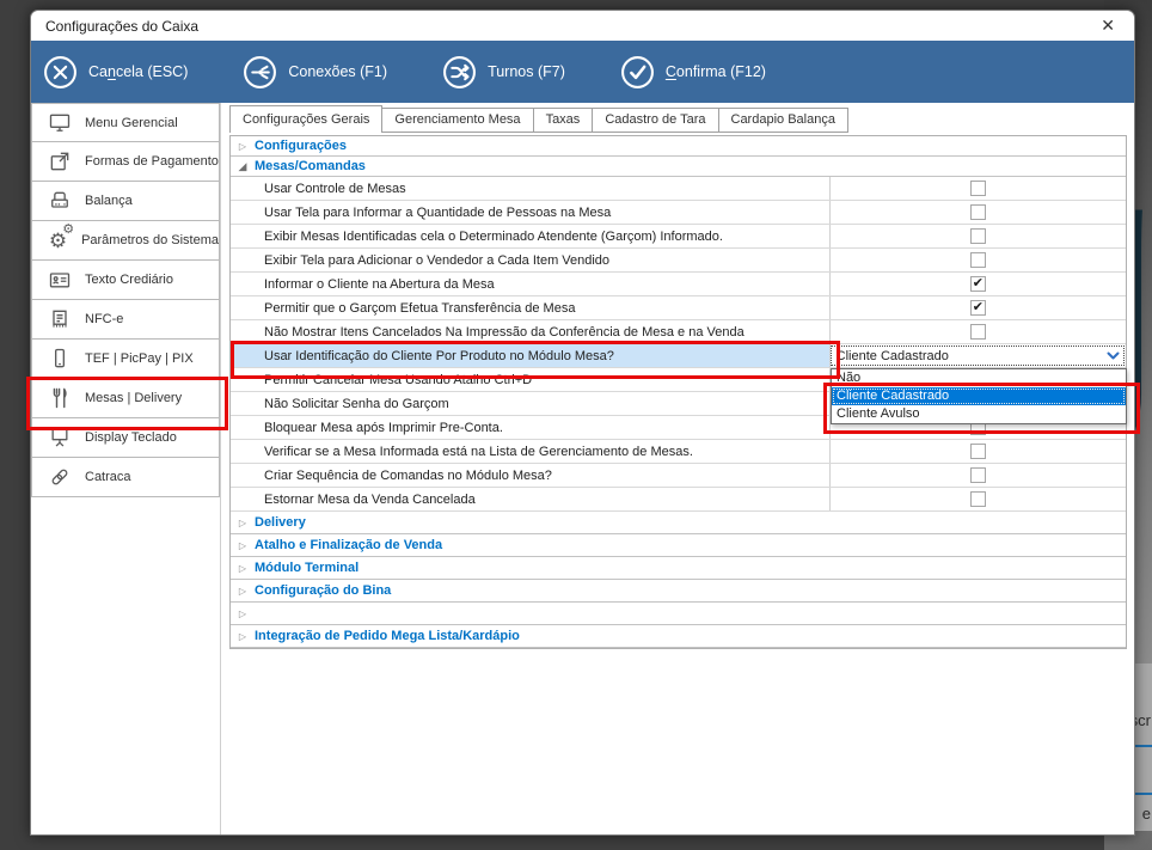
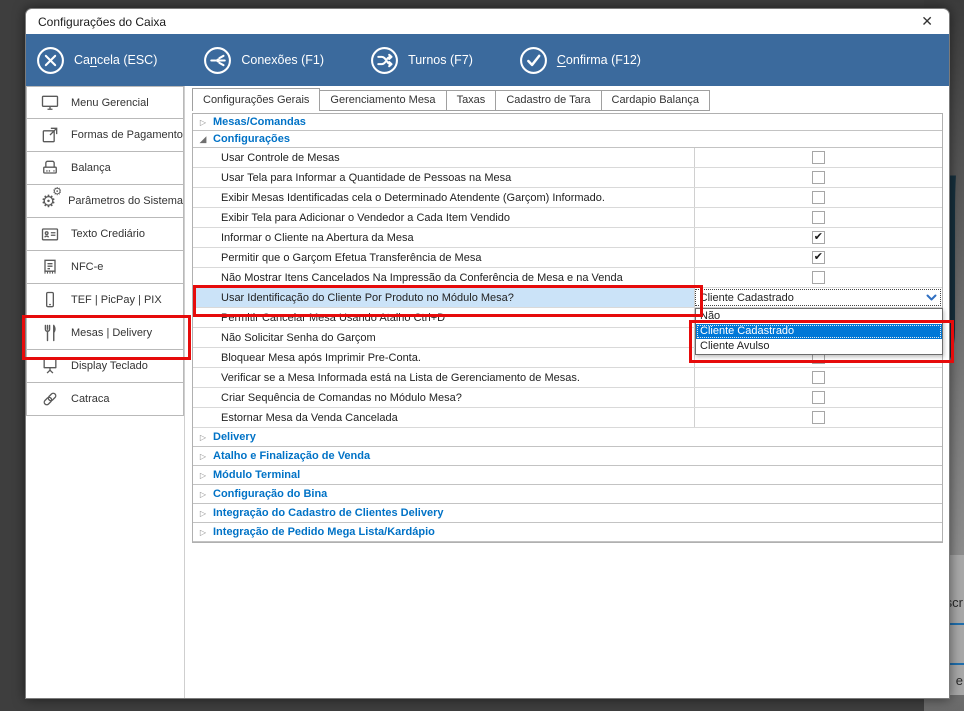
  e
  Configurações do Caixa
  ✕
  Cancela (ESC)
  Conexões (F1)
  Turnos (F7)
  Confirma (F12)
  Menu Gerencial
  Formas de Pagamento
  Balança
  ⚙
  ⚙
  Parâmetros do Sistema
  Texto Crediário
  NFC-e
  TEF | PicPay | PIX
  Mesas | Delivery
  Display Teclado
  Catraca
  Configurações Gerais
  Gerenciamento Mesa
  Taxas
  Cadastro de Tara
  Cardapio Balança
  ▷
- Configurações
+ Mesas/Comandas
  ◢
- Mesas/Comandas
+ Configurações
  Usar Controle de Mesas
  Usar Tela para Informar a Quantidade de Pessoas na Mesa
  Exibir Mesas Identificadas cela o Determinado Atendente (Garçom) Informado.
  Exibir Tela para Adicionar o Vendedor a Cada Item Vendido
  Informar o Cliente na Abertura da Mesa
  ✔
  Permitir que o Garçom Efetua Transferência de Mesa
  ✔
  Não Mostrar Itens Cancelados Na Impressão da Conferência de Mesa e na Venda
  Usar Identificação do Cliente Por Produto no Módulo Mesa?
  Cliente Cadastrado
  Permitir Cancelar Mesa Usando Atalho Ctrl+D
  Não Solicitar Senha do Garçom
  Bloquear Mesa após Imprimir Pre-Conta.
  Verificar se a Mesa Informada está na Lista de Gerenciamento de Mesas.
  Criar Sequência de Comandas no Módulo Mesa?
  Estornar Mesa da Venda Cancelada
  ▷
  Delivery
  ▷
  Atalho e Finalização de Venda
  ▷
  Módulo Terminal
  ▷
  Configuração do Bina
  ▷
+ Integração do Cadastro de Clientes Delivery
  ▷
  Integração de Pedido Mega Lista/Kardápio
  Não
  Cliente Cadastrado
  Cliente Avulso
